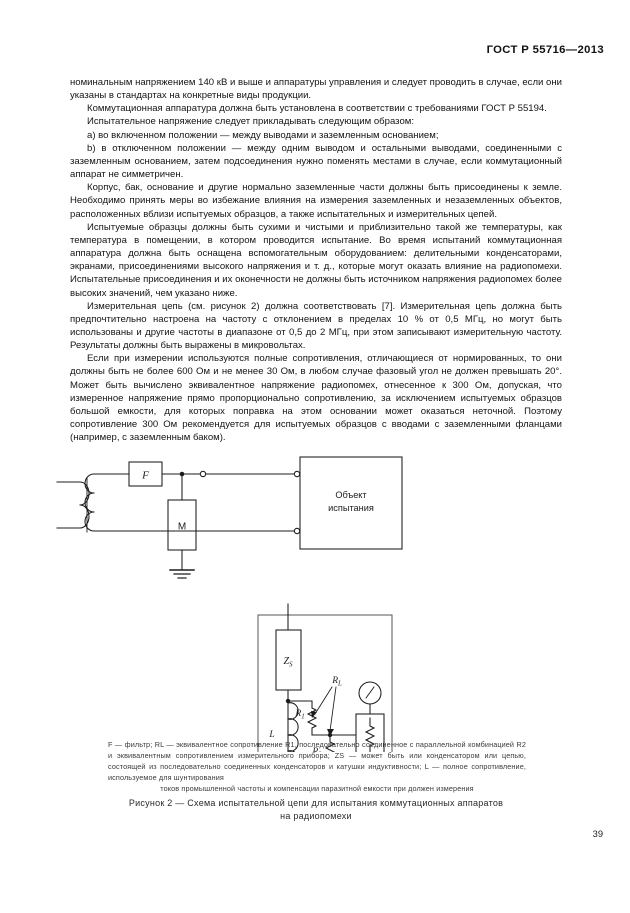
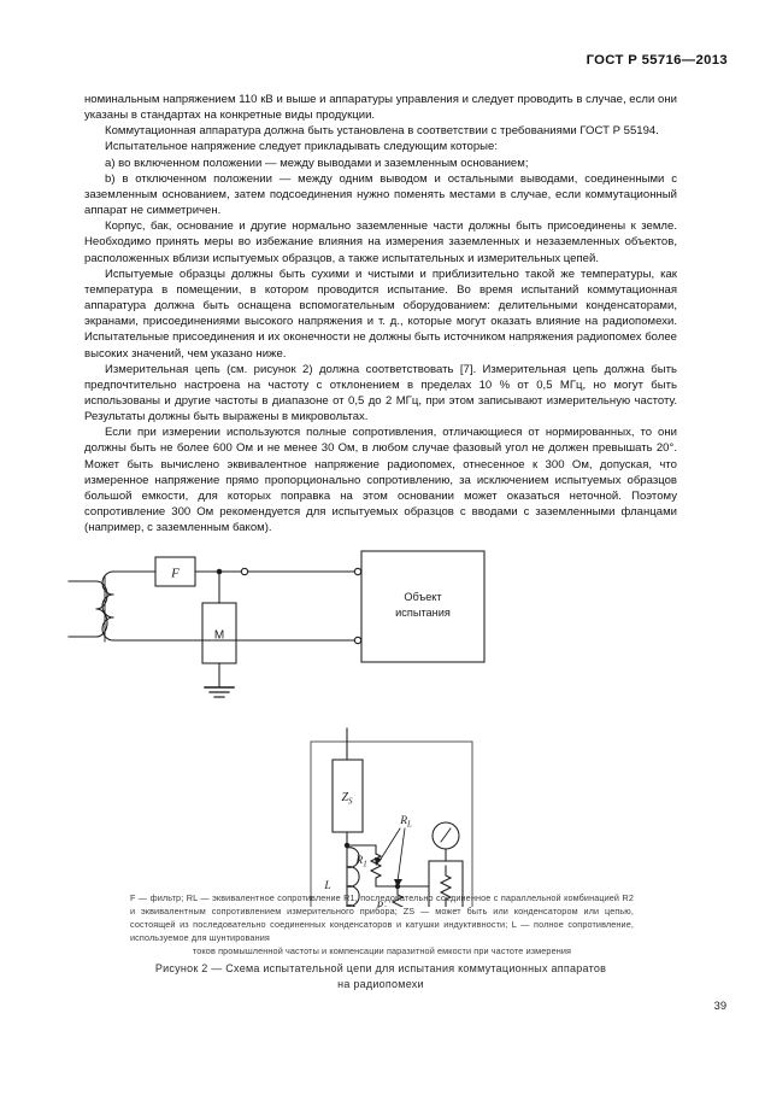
  ГОСТ Р 55716—2013
- номинальным напряжением 140 кВ и выше и аппаратуры управления и следует проводить в случае, если они указаны в стандартах на конкретные виды продукции.
+ номинальным напряжением 110 кВ и выше и аппаратуры управления и следует проводить в случае, если они указаны в стандартах на конкретные виды продукции.
  Коммутационная аппаратура должна быть установлена в соответствии с требованиями ГОСТ Р 55194.
- Испытательное напряжение следует прикладывать следующим образом:
+ Испытательное напряжение следует прикладывать следующим которые:
  а) во включенном положении — между выводами и заземленным основанием;
  b) в отключенном положении — между одним выводом и остальными выводами, соединенными с заземленным основанием, затем подсоединения нужно поменять местами в случае, если коммутационный аппарат не симметричен.
  Корпус, бак, основание и другие нормально заземленные части должны быть присоединены к земле. Необходимо принять меры во избежание влияния на измерения заземленных и незаземленных объектов, расположенных вблизи испытуемых образцов, а также испытательных и измерительных цепей.
  Испытуемые образцы должны быть сухими и чистыми и приблизительно такой же температуры, как температура в помещении, в котором проводится испытание. Во время испытаний коммутационная аппаратура должна быть оснащена вспомогательным оборудованием: делительными конденсаторами, экранами, присоединениями высокого напряжения и т. д., которые могут оказать влияние на радиопомехи. Испытательные присоединения и их оконечности не должны быть источником напряжения радиопомех более высоких значений, чем указано ниже.
  Измерительная цепь (см. рисунок 2) должна соответствовать [7]. Измерительная цепь должна быть предпочтительно настроена на частоту с отклонением в пределах 10 % от 0,5 МГц, но могут быть использованы и другие частоты в диапазоне от 0,5 до 2 МГц, при этом записывают измерительную частоту. Результаты должны быть выражены в микровольтах.
  Если при измерении используются полные сопротивления, отличающиеся от нормированных, то они должны быть не более 600 Ом и не менее 30 Ом, в любом случае фазовый угол не должен превышать 20°. Может быть вычислено эквивалентное напряжение радиопомех, отнесенное к 300 Ом, допуская, что измеренное напряжение прямо пропорционально сопротивлению, за исключением испытуемых образцов большой емкости, для которых поправка на этом основании может оказаться неточной. Поэтому сопротивление 300 Ом рекомендуется для испытуемых образцов с вводами с заземленными фланцами (например, с заземленным баком).
  F
  M
  Объект
  испытания
  ZS
  L
  F — фильтр; RL — эквивалентное сопротивление R1, последовательно соединенное с параллельной комбинацией R2 и эквивалентным сопротивлением измерительного прибора; ZS — может быть или конденсатором или цепью, состоящей из последовательно соединенных конденсаторов и катушки индуктивности; L — полное сопротивление, используемое для шунтирования
- токов промышленной частоты и компенсации паразитной емкости при должен измерения
+ токов промышленной частоты и компенсации паразитной емкости при частоте измерения
  Рисунок 2 — Схема испытательной цепи для испытания коммутационных аппаратов
  на радиопомехи
  39
